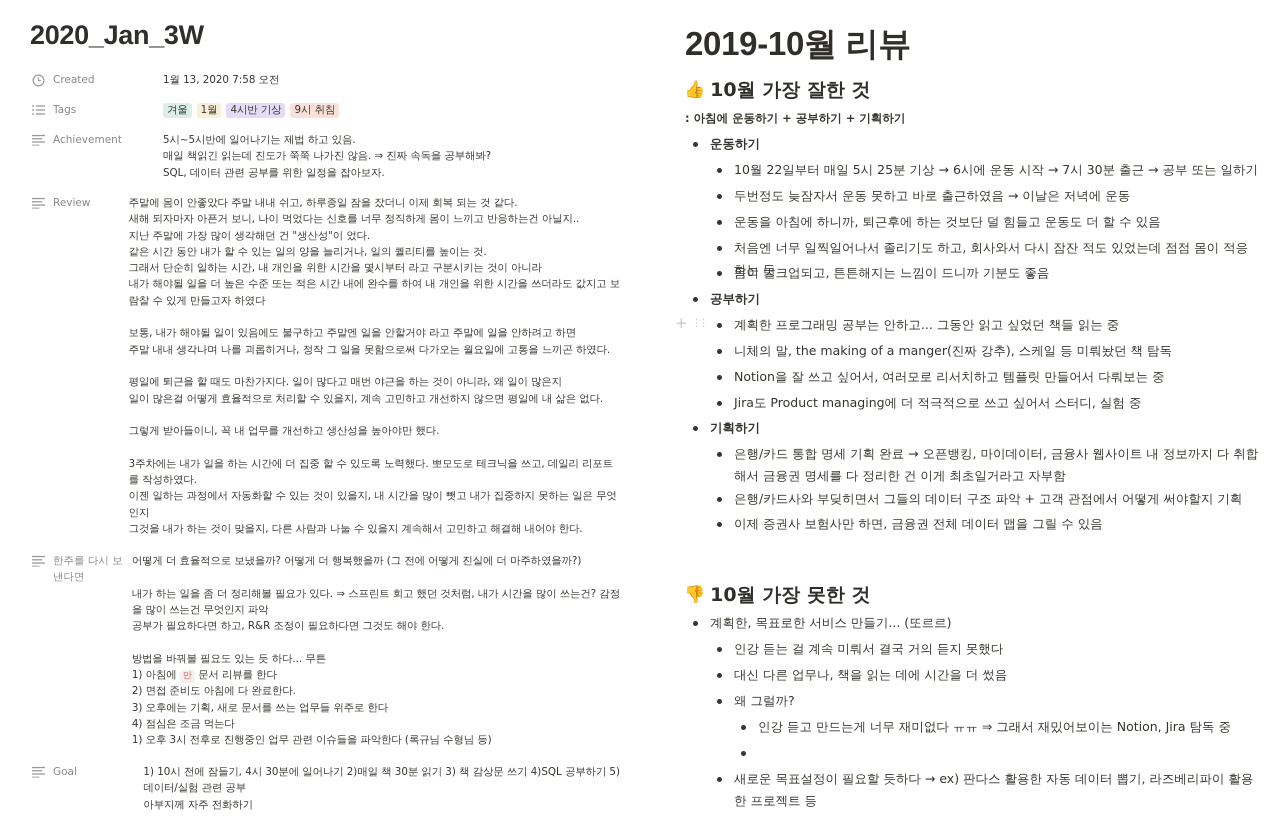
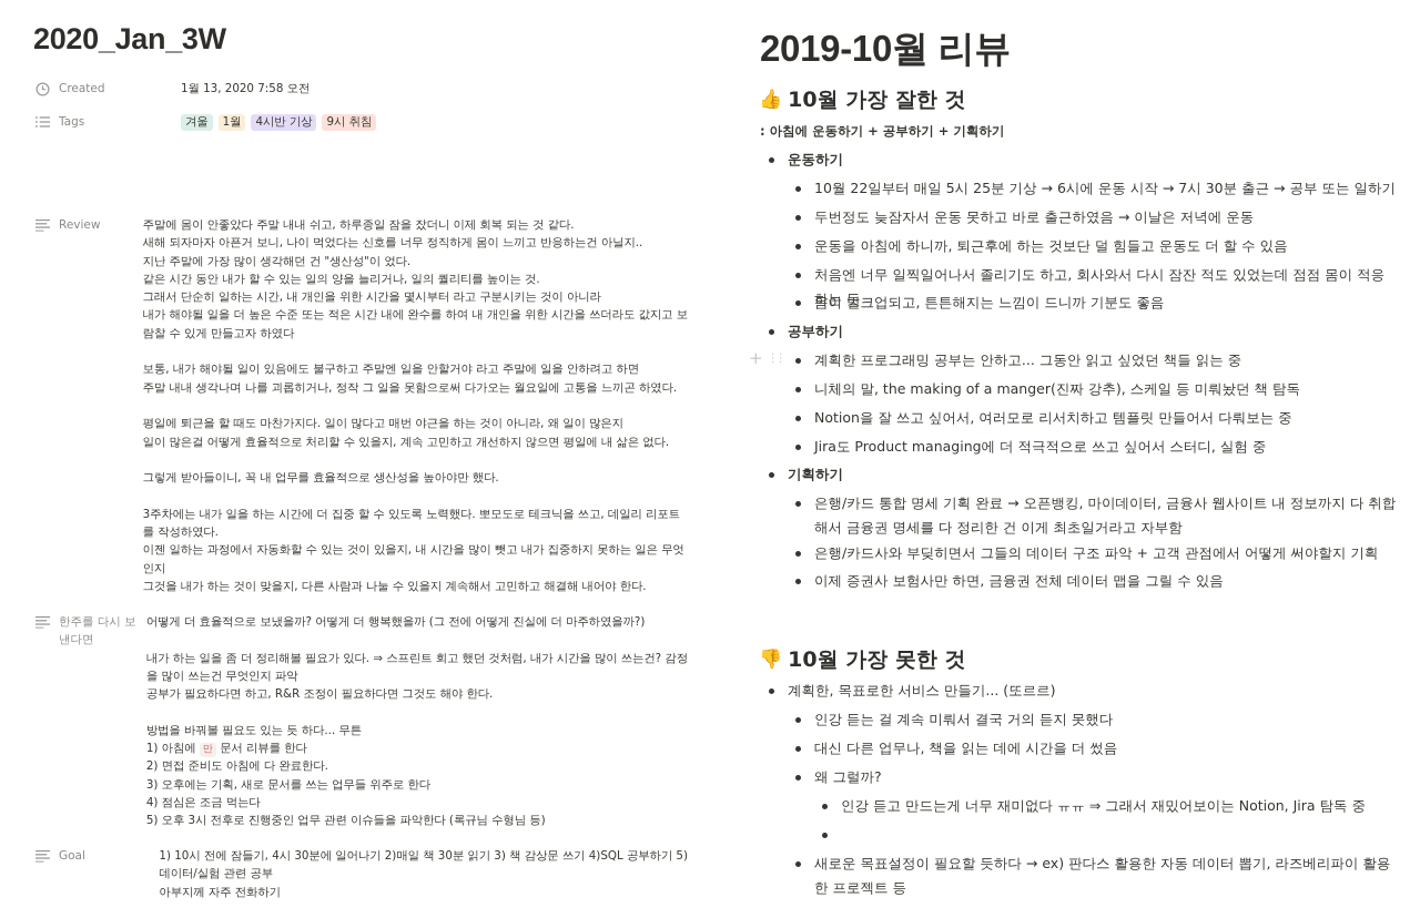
  2020_Jan_3W
  Created
  1월 13, 2020 7:58 오전
  Tags
  겨울 1월 4시반 기상 9시 취침
- Achievement
- 5시~5시반에 일어나기는 제법 하고 있음.
- 매일 책읽긴 읽는데 진도가 쭉쭉 나가진 않음. ⇒ 진짜 속독을 공부해봐?
- SQL, 데이터 관련 공부를 위한 일정을 잡아보자.
  Review
  주말에 몸이 안좋았다 주말 내내 쉬고, 하루종일 잠을 잤더니 이제 회복 되는 것 같다.
  새해 되자마자 아픈거 보니, 나이 먹었다는 신호를 너무 정직하게 몸이 느끼고 반응하는건 아닐지..
  지난 주말에 가장 많이 생각해던 건 "생산성"이 었다.
  같은 시간 동안 내가 할 수 있는 일의 양을 늘리거나, 일의 퀄리티를 높이는 것.
  그래서 단순히 일하는 시간, 내 개인을 위한 시간을 몇시부터 라고 구분시키는 것이 아니라
  내가 해야될 일을 더 높은 수준 또는 적은 시간 내에 완수를 하여 내 개인을 위한 시간을 쓰더라도 값지고 보
  람찰 수 있게 만들고자 하였다
  보통, 내가 해야될 일이 있음에도 불구하고 주말엔 일을 안할거야 라고 주말에 일을 안하려고 하면
  주말 내내 생각나며 나를 괴롭히거나, 정작 그 일을 못함으로써 다가오는 월요일에 고통을 느끼곤 하였다.
  평일에 퇴근을 할 때도 마찬가지다. 일이 많다고 매번 야근을 하는 것이 아니라, 왜 일이 많은지
  일이 많은걸 어떻게 효율적으로 처리할 수 있을지, 계속 고민하고 개선하지 않으면 평일에 내 삶은 없다.
- 그렇게 받아들이니, 꼭 내 업무를 개선하고 생산성을 높아야만 했다.
+ 그렇게 받아들이니, 꼭 내 업무를 효율적으로 생산성을 높아야만 했다.
  3주차에는 내가 일을 하는 시간에 더 집중 할 수 있도록 노력했다. 뽀모도로 테크닉을 쓰고, 데일리 리포트
  를 작성하였다.
  이젠 일하는 과정에서 자동화할 수 있는 것이 있을지, 내 시간을 많이 뺏고 내가 집중하지 못하는 일은 무엇
  인지
  그것을 내가 하는 것이 맞을지, 다른 사람과 나눌 수 있을지 계속해서 고민하고 해결해 내어야 한다.
  한주를 다시 보낸다면
  어떻게 더 효율적으로 보냈을까? 어떻게 더 행복했을까 (그 전에 어떻게 진실에 더 마주하였을까?)
  내가 하는 일을 좀 더 정리해볼 필요가 있다. ⇒ 스프린트 회고 했던 것처럼, 내가 시간을 많이 쓰는건? 감정
  을 많이 쓰는건 무엇인지 파악
  공부가 필요하다면 하고, R&R 조정이 필요하다면 그것도 해야 한다.
  방법을 바꿔볼 필요도 있는 듯 하다... 무튼
  1) 아침에 만 문서 리뷰를 한다
  2) 면접 준비도 아침에 다 완료한다.
  3) 오후에는 기획, 새로 문서를 쓰는 업무들 위주로 한다
  4) 점심은 조금 먹는다
- 1) 오후 3시 전후로 진행중인 업무 관련 이슈들을 파악한다 (록규님 수형님 등)
+ 5) 오후 3시 전후로 진행중인 업무 관련 이슈들을 파악한다 (록규님 수형님 등)
  Goal
  1) 10시 전에 잠들기, 4시 30분에 일어나기 2)매일 책 30분 읽기 3) 책 감상문 쓰기 4)SQL 공부하기 5)
  데이터/실험 관련 공부
  아부지께 자주 전화하기
  2019-10월 리뷰
  👍
  10월 가장 잘한 것
  : 아침에 운동하기 + 공부하기 + 기획하기
  운동하기
  10월 22일부터 매일 5시 25분 기상 → 6시에 운동 시작 → 7시 30분 출근 → 공부 또는 일하기
  두번정도 늦잠자서 운동 못하고 바로 출근하였음 → 이날은 저녁에 운동
  운동을 아침에 하니까, 퇴근후에 하는 것보단 덜 힘들고 운동도 더 할 수 있음
  처음엔 너무 일찍일어나서 졸리기도 하고, 회사와서 다시 잠잔 적도 있었는데 점점 몸이 적응 하는 듯
  몸이 벌크업되고, 튼튼해지는 느낌이 드니까 기분도 좋음
  공부하기
  계획한 프로그래밍 공부는 안하고... 그동안 읽고 싶었던 책들 읽는 중
  니체의 말, the making of a manger(진짜 강추), 스케일 등 미뤄놨던 책 탐독
  Notion을 잘 쓰고 싶어서, 여러모로 리서치하고 템플릿 만들어서 다뤄보는 중
  Jira도 Product managing에 더 적극적으로 쓰고 싶어서 스터디, 실험 중
  기획하기
  은행/카드 통합 명세 기획 완료 → 오픈뱅킹, 마이데이터, 금융사 웹사이트 내 정보까지 다 취합해서 금융권 명세를 다 정리한 건 이게 최초일거라고 자부함
  은행/카드사와 부딪히면서 그들의 데이터 구조 파악 + 고객 관점에서 어떻게 써야할지 기획
  이제 증권사 보험사만 하면, 금융권 전체 데이터 맵을 그릴 수 있음
  👎
  10월 가장 못한 것
  계획한, 목표로한 서비스 만들기... (또르르)
  인강 듣는 걸 계속 미뤄서 결국 거의 듣지 못했다
  대신 다른 업무나, 책을 읽는 데에 시간을 더 썼음
  왜 그럴까?
  인강 듣고 만드는게 너무 재미없다 ㅠㅠ ⇒ 그래서 재밌어보이는 Notion, Jira 탐독 중
  새로운 목표설정이 필요할 듯하다 → ex) 판다스 활용한 자동 데이터 뽑기, 라즈베리파이 활용한 프로젝트 등
  +
  ⋮⋮
